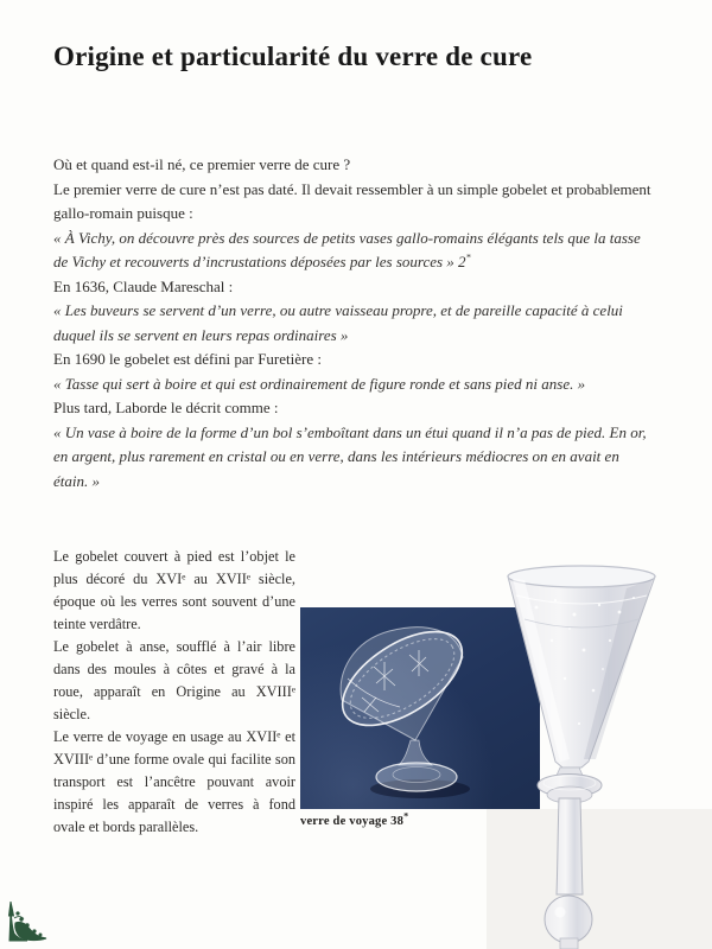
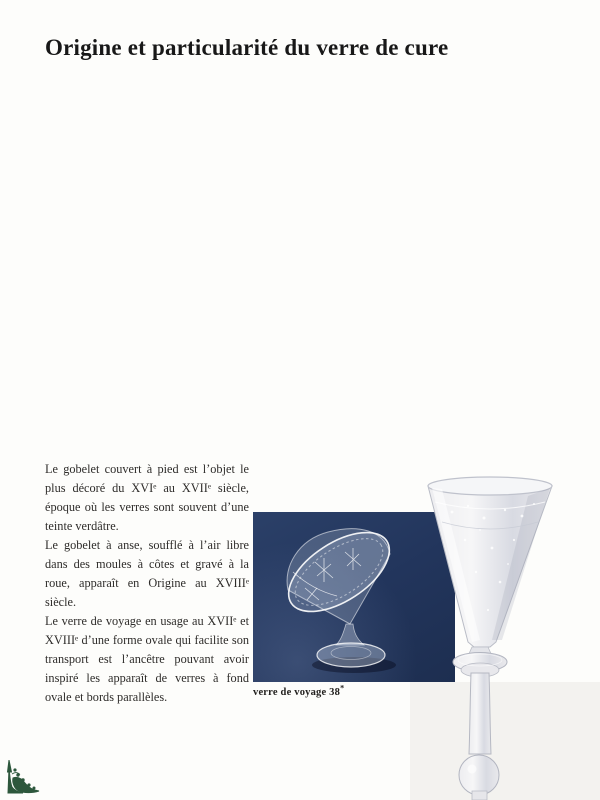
  Origine et particularité du verre de cure
- Où et quand est-il né, ce premier verre de cure ?
- Le premier verre de cure n’est pas daté. Il devait ressembler à un simple gobelet et probablement gallo-romain puisque :
- « À Vichy, on découvre près des sources de petits vases gallo-romains élégants tels que la tasse de Vichy et recouverts d’incrustations déposées par les sources » 2*
- En 1636, Claude Mareschal :
- « Les buveurs se servent d’un verre, ou autre vaisseau propre, et de pareille capacité à celui duquel ils se servent en leurs repas ordinaires »
- En 1690 le gobelet est défini par Furetière :
- « Tasse qui sert à boire et qui est ordinairement de figure ronde et sans pied ni anse. »
- Plus tard, Laborde le décrit comme :
- « Un vase à boire de la forme d’un bol s’emboîtant dans un étui quand il n’a pas de pied. En or, en argent, plus rarement en cristal ou en verre, dans les intérieurs médiocres on en avait en étain. »
  Le gobelet couvert à pied est l’objet le plus décoré du XVIᵉ au XVIIᵉ siècle, époque où les verres sont souvent d’une teinte verdâtre.
  Le gobelet à anse, soufflé à l’air libre dans des moules à côtes et gravé à la roue, apparaît en Origine au XVIIIᵉ siècle.
  Le verre de voyage en usage au XVIIᵉ et XVIIIᵉ d’une forme ovale qui facilite son transport est l’ancêtre pouvant avoir inspiré les apparaît de verres à fond ovale et bords parallèles.
  verre de voyage 38*
